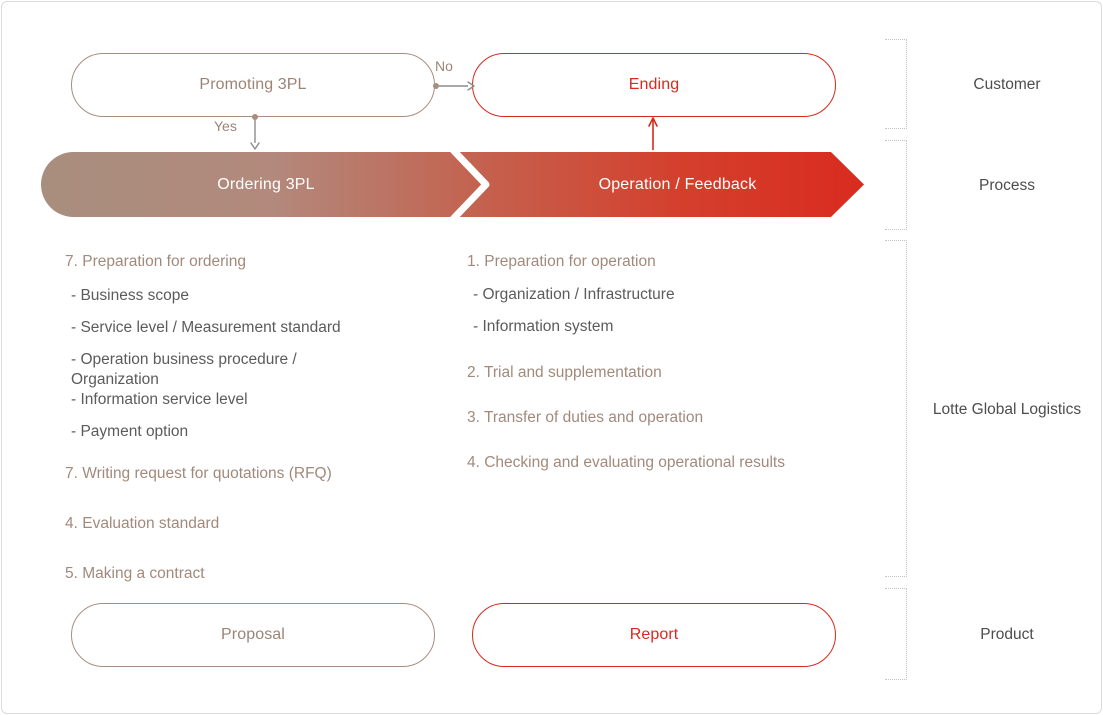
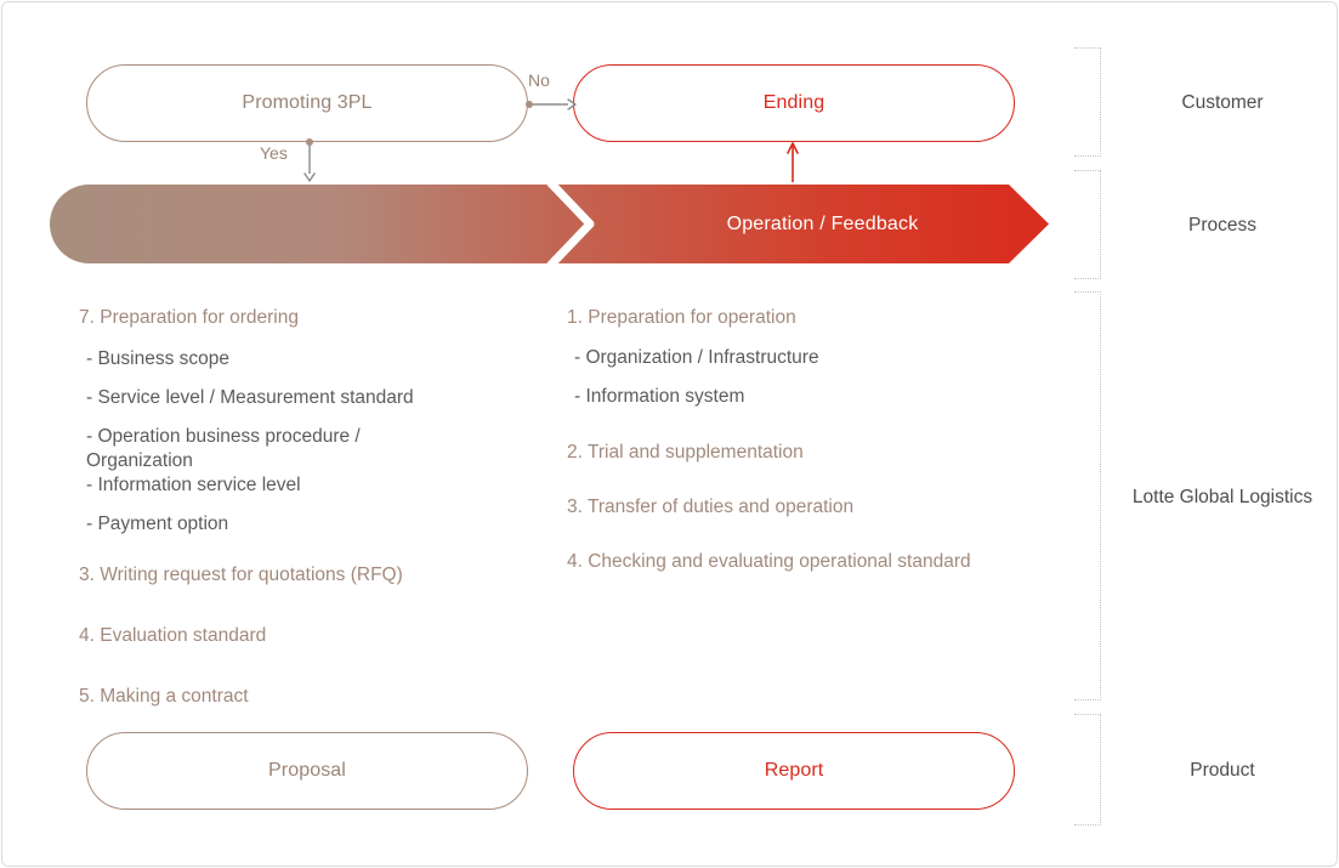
  Promoting 3PL
  Ending
  No
  Yes
- Ordering 3PL
  Operation / Feedback
  7. Preparation for ordering
  - Business scope
  - Service level / Measurement standard
  - Operation business procedure /
  Organization
  - Information service level
  - Payment option
- 7. Writing request for quotations (RFQ)
+ 3. Writing request for quotations (RFQ)
  4. Evaluation standard
  5. Making a contract
  1. Preparation for operation
  - Organization / Infrastructure
  - Information system
  2. Trial and supplementation
  3. Transfer of duties and operation
- 4. Checking and evaluating operational results
+ 4. Checking and evaluating operational standard
  Proposal
  Report
  Customer
  Process
  Lotte Global Logistics
  Product
